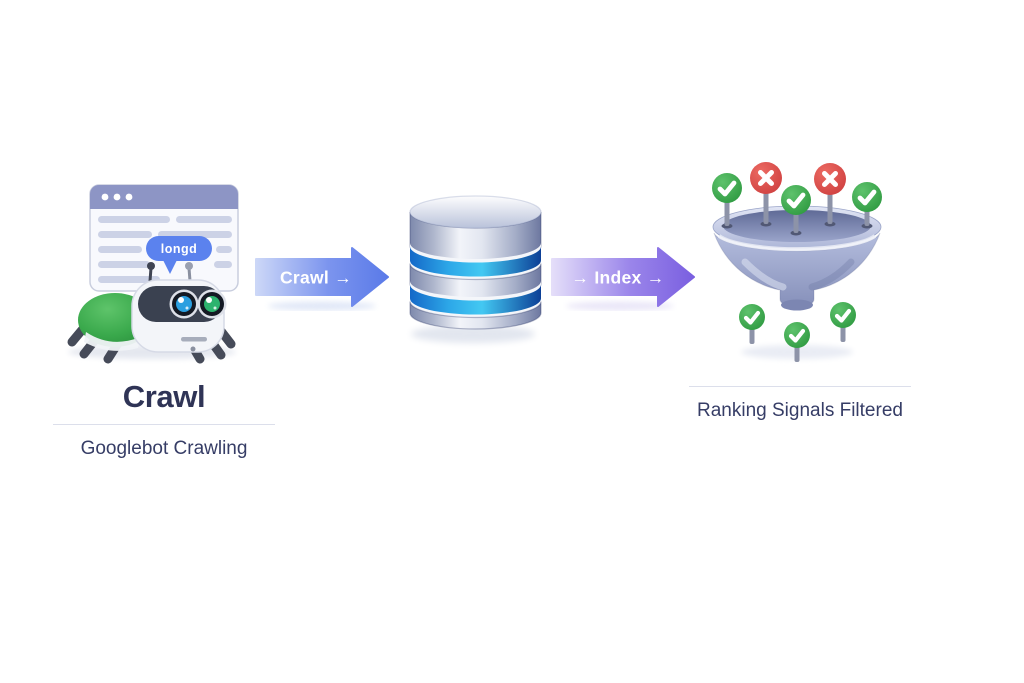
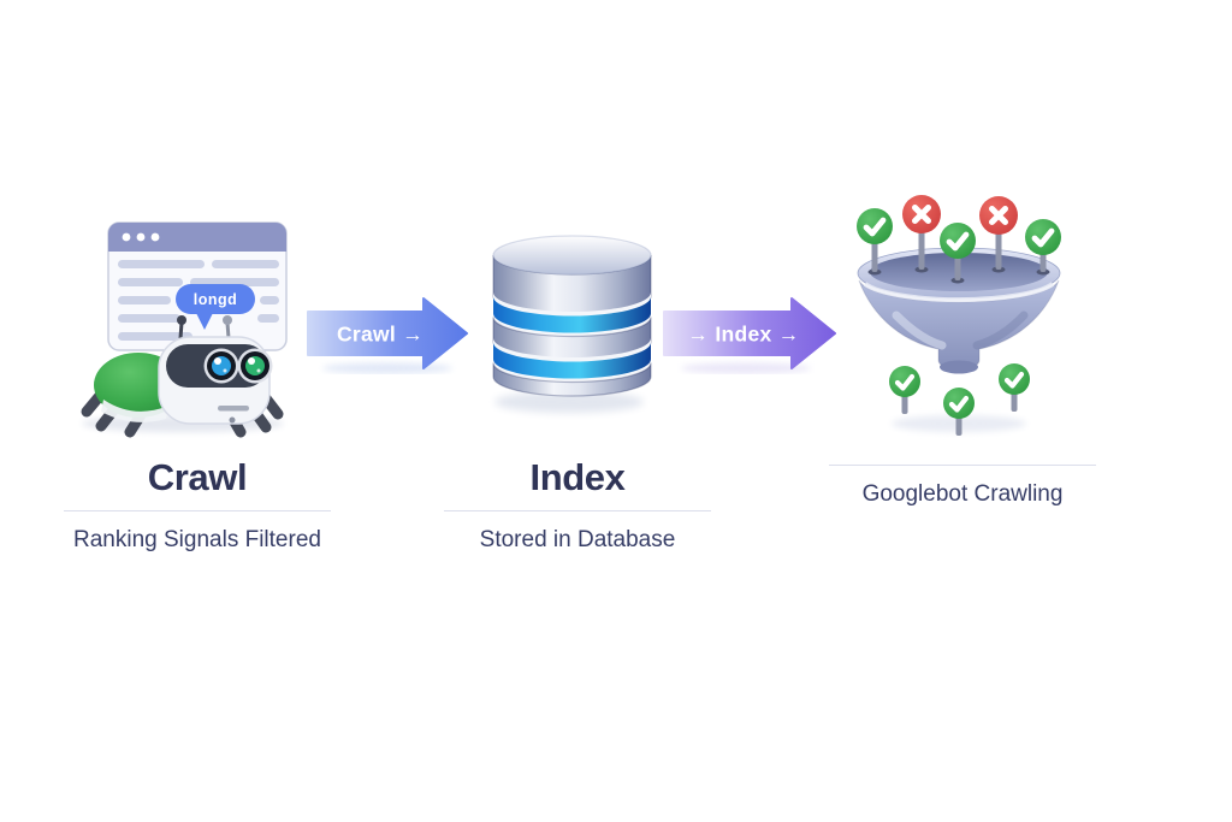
  longd
  Crawl →
  → Index →
  Crawl
- Googlebot Crawling
+ Ranking Signals Filtered
+ Index
+ Stored in Database
- Ranking Signals Filtered
+ Googlebot Crawling
